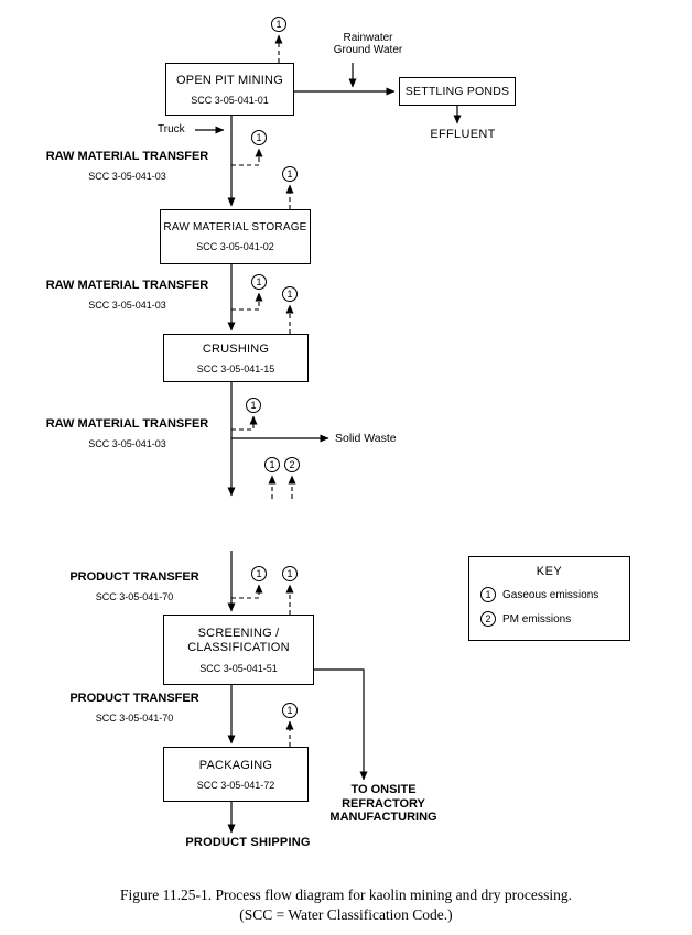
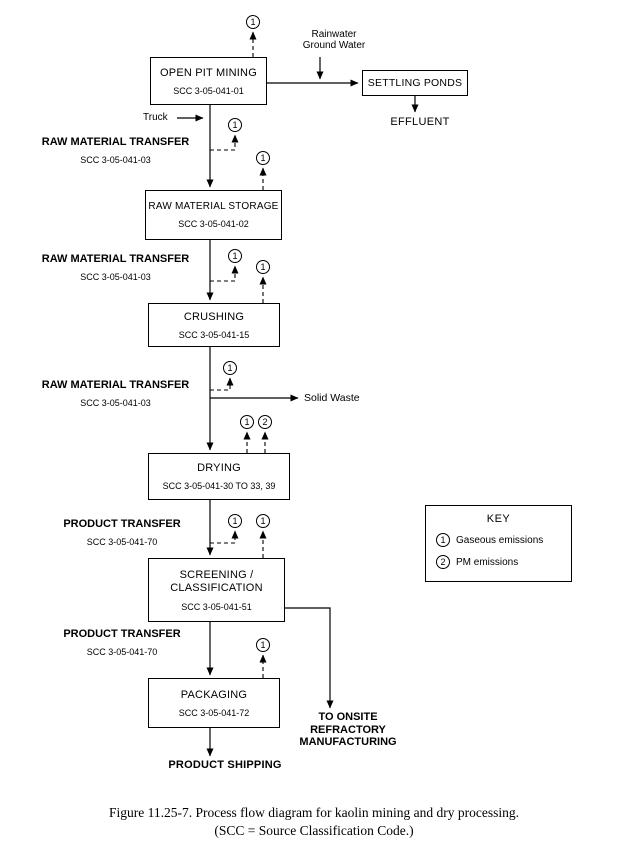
  OPEN PIT MINING
  SCC 3-05-041-01
  SETTLING PONDS
  RAW MATERIAL STORAGE
  SCC 3-05-041-02
  CRUSHING
  SCC 3-05-041-15
+ DRYING
+ SCC 3-05-041-30 TO 33, 39
  SCREENING /
  CLASSIFICATION
  SCC 3-05-041-51
  PACKAGING
  SCC 3-05-041-72
  1
  1
  1
  1
  1
  1
  1
  2
  1
  1
  1
  Rainwater
  Ground Water
  EFFLUENT
  Truck
  RAW MATERIAL TRANSFER
  SCC 3-05-041-03
  RAW MATERIAL TRANSFER
  SCC 3-05-041-03
  RAW MATERIAL TRANSFER
  SCC 3-05-041-03
  Solid Waste
  PRODUCT TRANSFER
  SCC 3-05-041-70
  PRODUCT TRANSFER
  SCC 3-05-041-70
  TO ONSITE
  REFRACTORY
  MANUFACTURING
  PRODUCT SHIPPING
  KEY
  1
  Gaseous emissions
  2
  PM emissions
- Figure 11.25-1. Process flow diagram for kaolin mining and dry processing.
+ Figure 11.25-7. Process flow diagram for kaolin mining and dry processing.
- (SCC = Water Classification Code.)
+ (SCC = Source Classification Code.)
